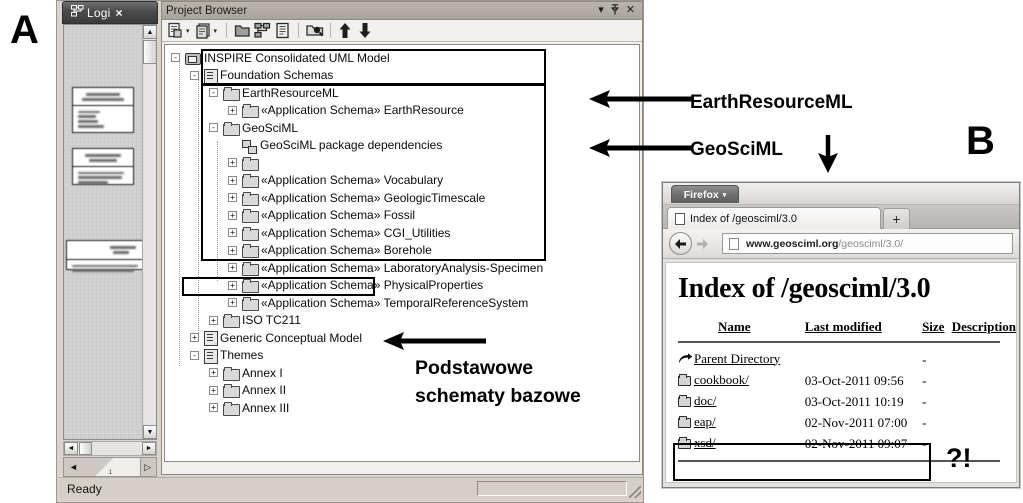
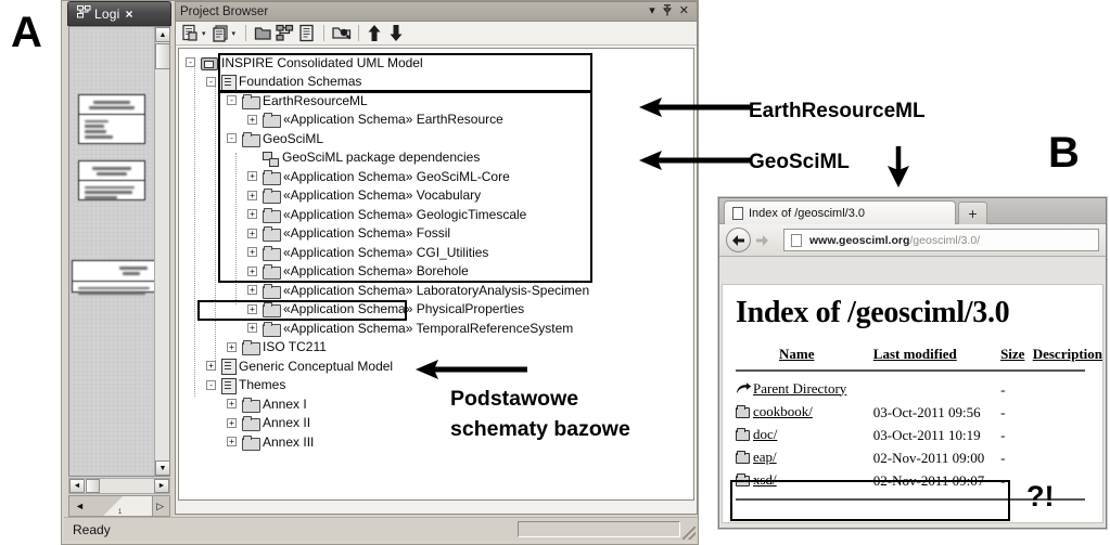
  A
  Logi
  ×
  ◄
  ▷
  Ready
  Project Browser
  ▾
  ✕
  -
  INSPIRE Consolidated UML Model
  -
  Foundation Schemas
  -
  EarthResourceML
  +
  «Application Schema» EarthResource
  -
  GeoSciML
  GeoSciML package dependencies
  +
+ «Application Schema» GeoSciML-Core
  +
  «Application Schema» Vocabulary
  +
  «Application Schema» GeologicTimescale
  +
  «Application Schema» Fossil
  +
  «Application Schema» CGI_Utilities
  +
  «Application Schema» Borehole
  +
  «Application Schema» LaboratoryAnalysis-Specimen
  +
  «Application Schema» PhysicalProperties
  +
  «Application Schema» TemporalReferenceSystem
  +
  ISO TC211
  +
  Generic Conceptual Model
  -
  Themes
  +
  Annex I
  +
  Annex II
  +
  Annex III
  EarthResourceML
  GeoSciML
  B
  Podstawowe
  schematy bazowe
- Firefox
  Index of /geosciml/3.0
  +
  www.geosciml.org/geosciml/3.0/
  Index of /geosciml/3.0
  Name	Last modified	Size	Description
  Parent Directory		-
  cookbook/	03-Oct-2011 09:56	-
  doc/	03-Oct-2011 10:19	-
- eap/	02-Nov-2011 07:00	-
+ eap/	02-Nov-2011 09:00	-
  xsd/	02-Nov-2011 09:07	-
  ?!
